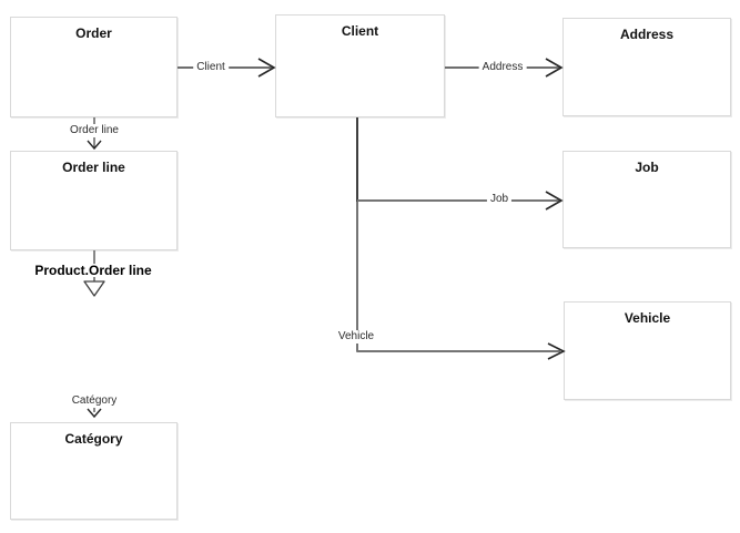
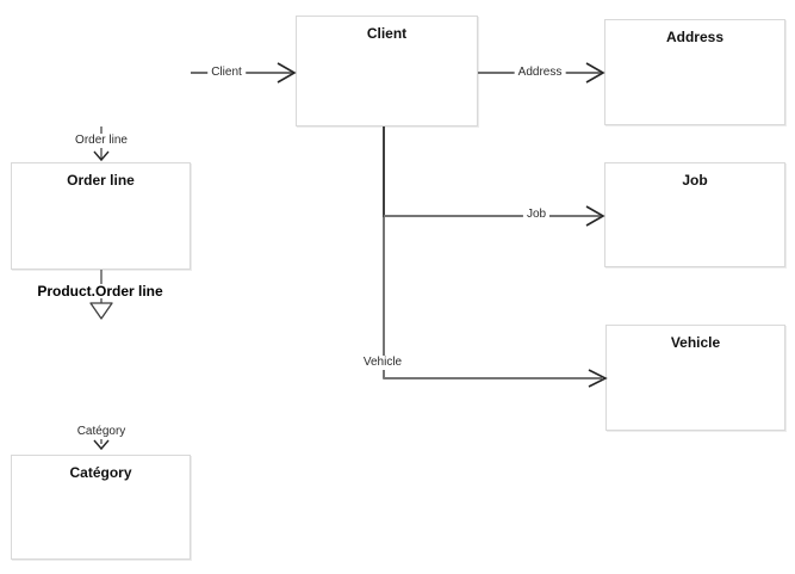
- Order
  Client
  Address
  Order line
  Job
  Vehicle
  Catégory
  Client
  Address
  Order line
  Job
  Product.Order line
  Vehicle
  Catégory
